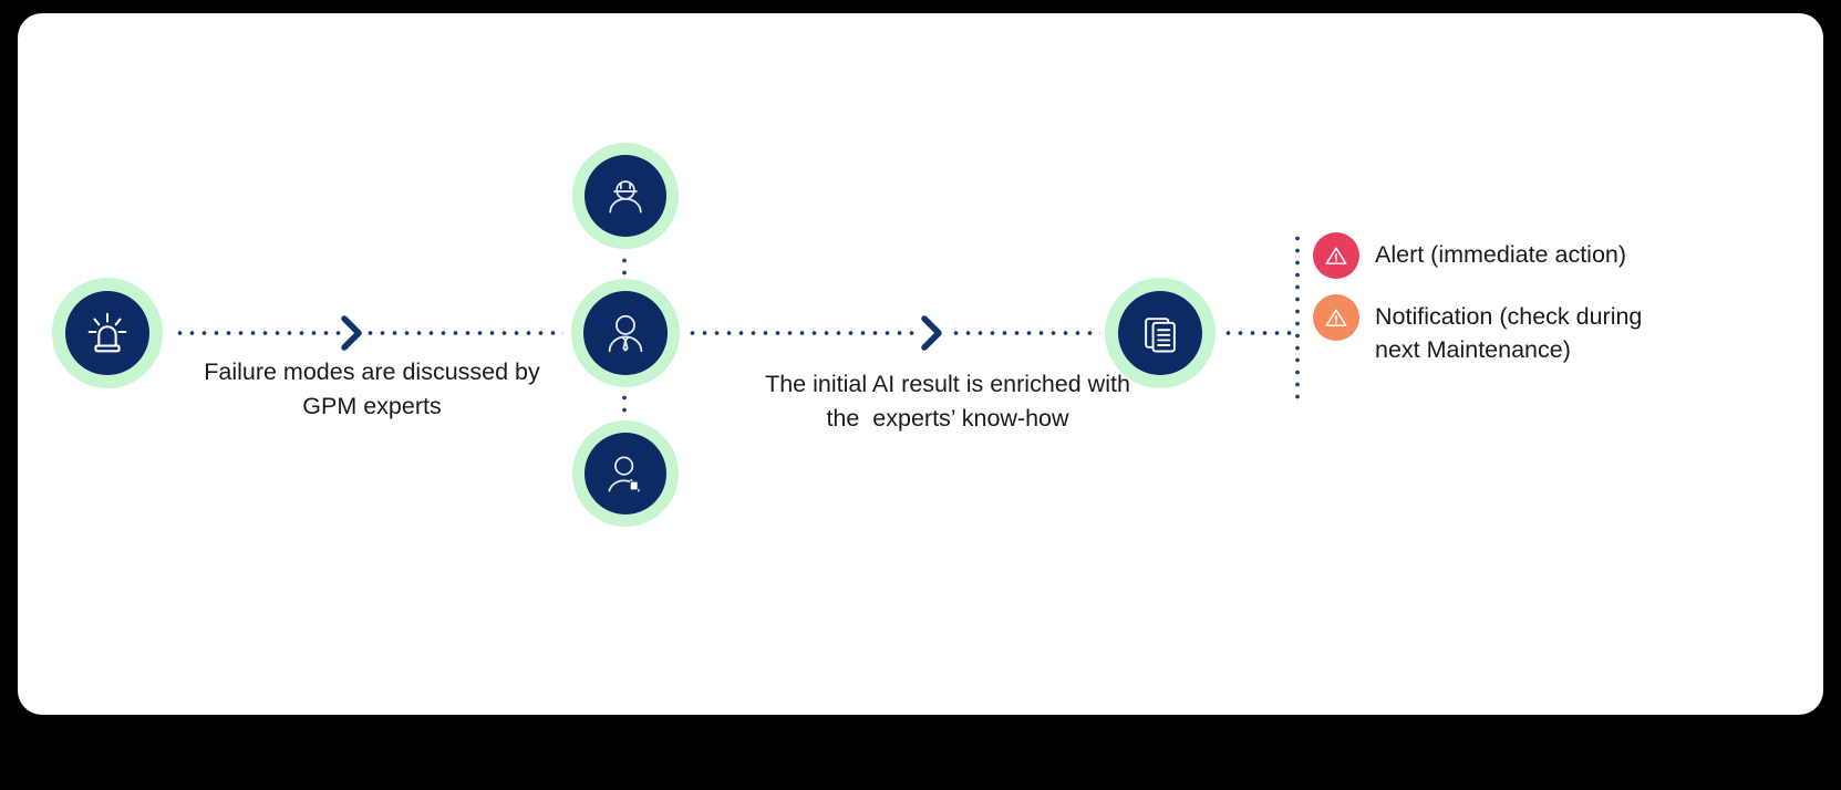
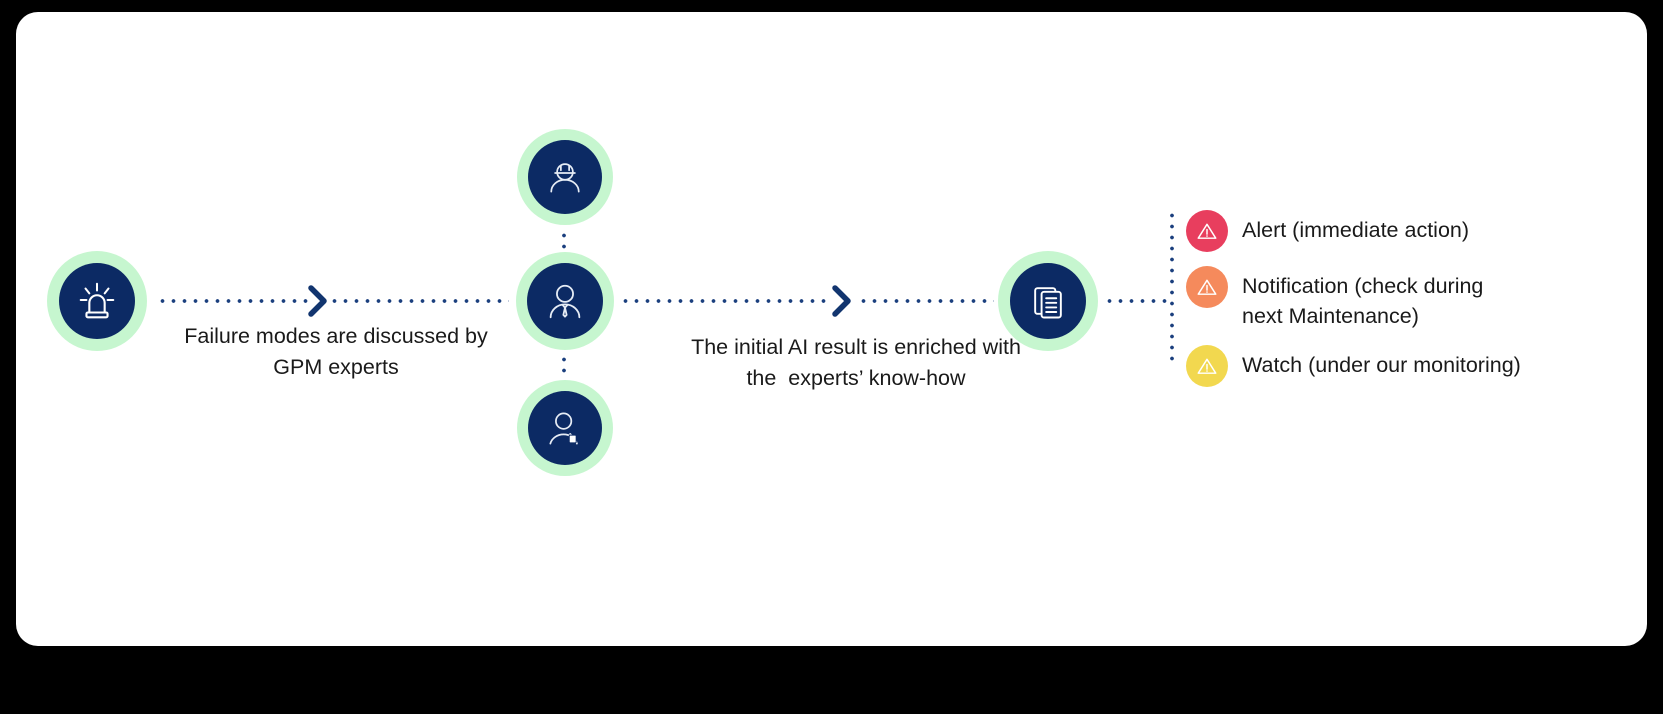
  Failure modes are discussed by
  GPM experts
  The initial AI result is enriched with
  the experts’ know-how
  Alert (immediate action)
  Notification (check during
  next Maintenance)
+ Watch (under our monitoring)
